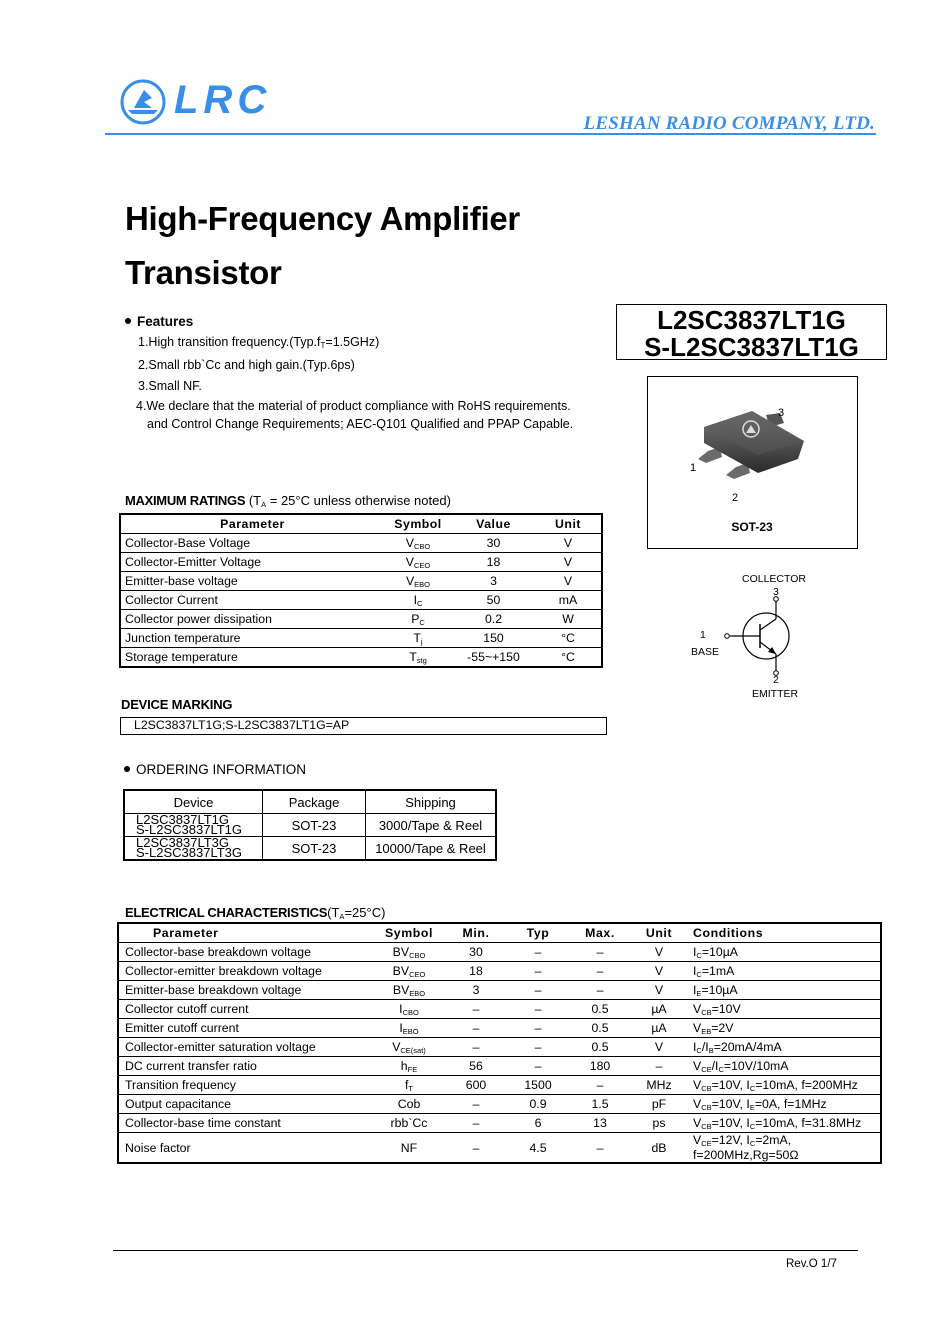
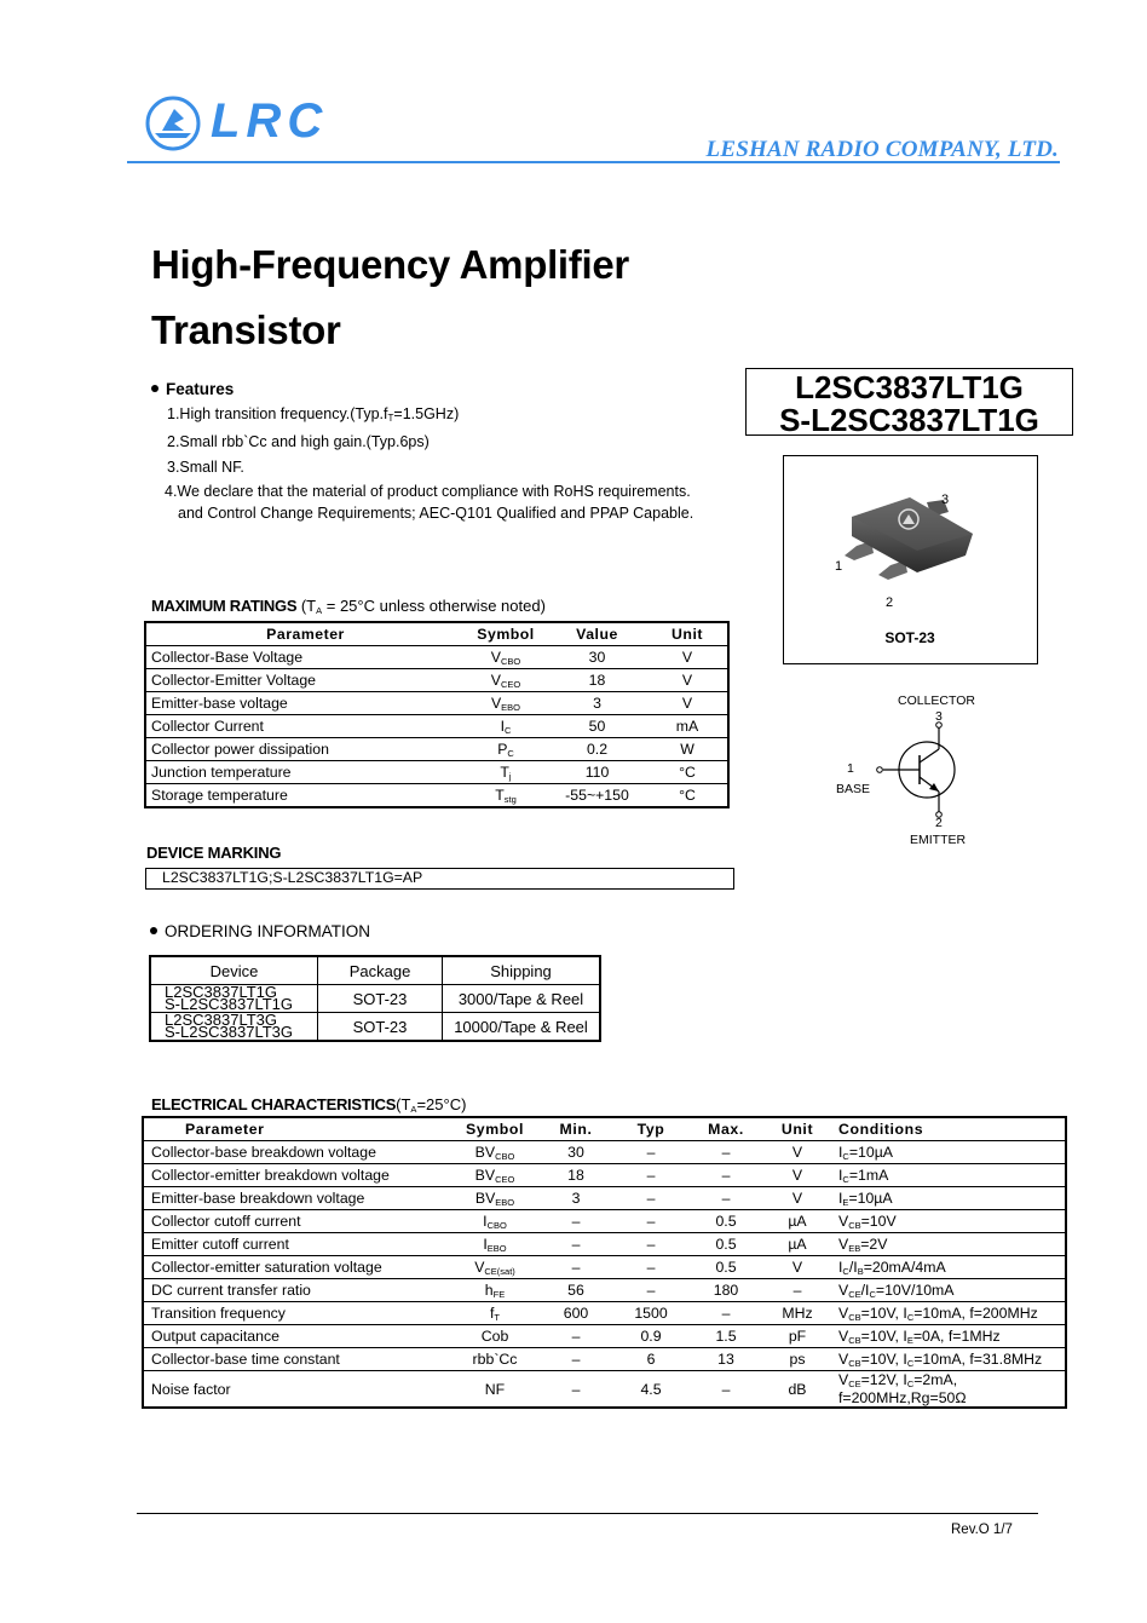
  LRC
  LESHAN RADIO COMPANY, LTD.
  High-Frequency Amplifier
  Transistor
  L2SC3837LT1G
  S-L2SC3837LT1G
  Features
  1.High transition frequency.(Typ.fT=1.5GHz)
  2.Small rbb`Cc and high gain.(Typ.6ps)
  3.Small NF.
  4.We declare that the material of product compliance with RoHS requirements.
  and Control Change Requirements; AEC-Q101 Qualified and PPAP Capable.
  3
  1
  2
  SOT-23
  COLLECTOR
  3
  1
  BASE
  2
  EMITTER
  MAXIMUM RATINGS (TA = 25°C unless otherwise noted)
  Parameter	Symbol	Value	Unit
  Collector-Base Voltage	VCBO	30	V
  Collector-Emitter Voltage	VCEO	18	V
  Emitter-base voltage	VEBO	3	V
  Collector Current	IC	50	mA
  Collector power dissipation	PC	0.2	W
- Junction temperature	Tj	150	°C
+ Junction temperature	Tj	110	°C
  Storage temperature	Tstg	-55~+150	°C
  DEVICE MARKING
  L2SC3837LT1G;S-L2SC3837LT1G=AP
  ORDERING INFORMATION
  Device	Package	Shipping
  L2SC3837LT1GS-L2SC3837LT1G	SOT-23	3000/Tape & Reel
  L2SC3837LT3GS-L2SC3837LT3G	SOT-23	10000/Tape & Reel
  ELECTRICAL CHARACTERISTICS(TA=25°C)
  Parameter	Symbol	Min.	Typ	Max.	Unit	Conditions
  Collector-base breakdown voltage	BVCBO	30	–	–	V	IC=10µA
  Collector-emitter breakdown voltage	BVCEO	18	–	–	V	IC=1mA
  Emitter-base breakdown voltage	BVEBO	3	–	–	V	IE=10µA
  Collector cutoff current	ICBO	–	–	0.5	µA	VCB=10V
  Emitter cutoff current	IEBO	–	–	0.5	µA	VEB=2V
  Collector-emitter saturation voltage	VCE(sat)	–	–	0.5	V	IC/IB=20mA/4mA
  DC current transfer ratio	hFE	56	–	180	–	VCE/IC=10V/10mA
  Transition frequency	fT	600	1500	–	MHz	VCB=10V, IC=10mA, f=200MHz
  Output capacitance	Cob	–	0.9	1.5	pF	VCB=10V, IE=0A, f=1MHz
  Collector-base time constant	rbb`Cc	–	6	13	ps	VCB=10V, IC=10mA, f=31.8MHz
  Noise factor	NF	–	4.5	–	dB	VCE=12V, IC=2mA, f=200MHz,Rg=50Ω
  Rev.O 1/7
